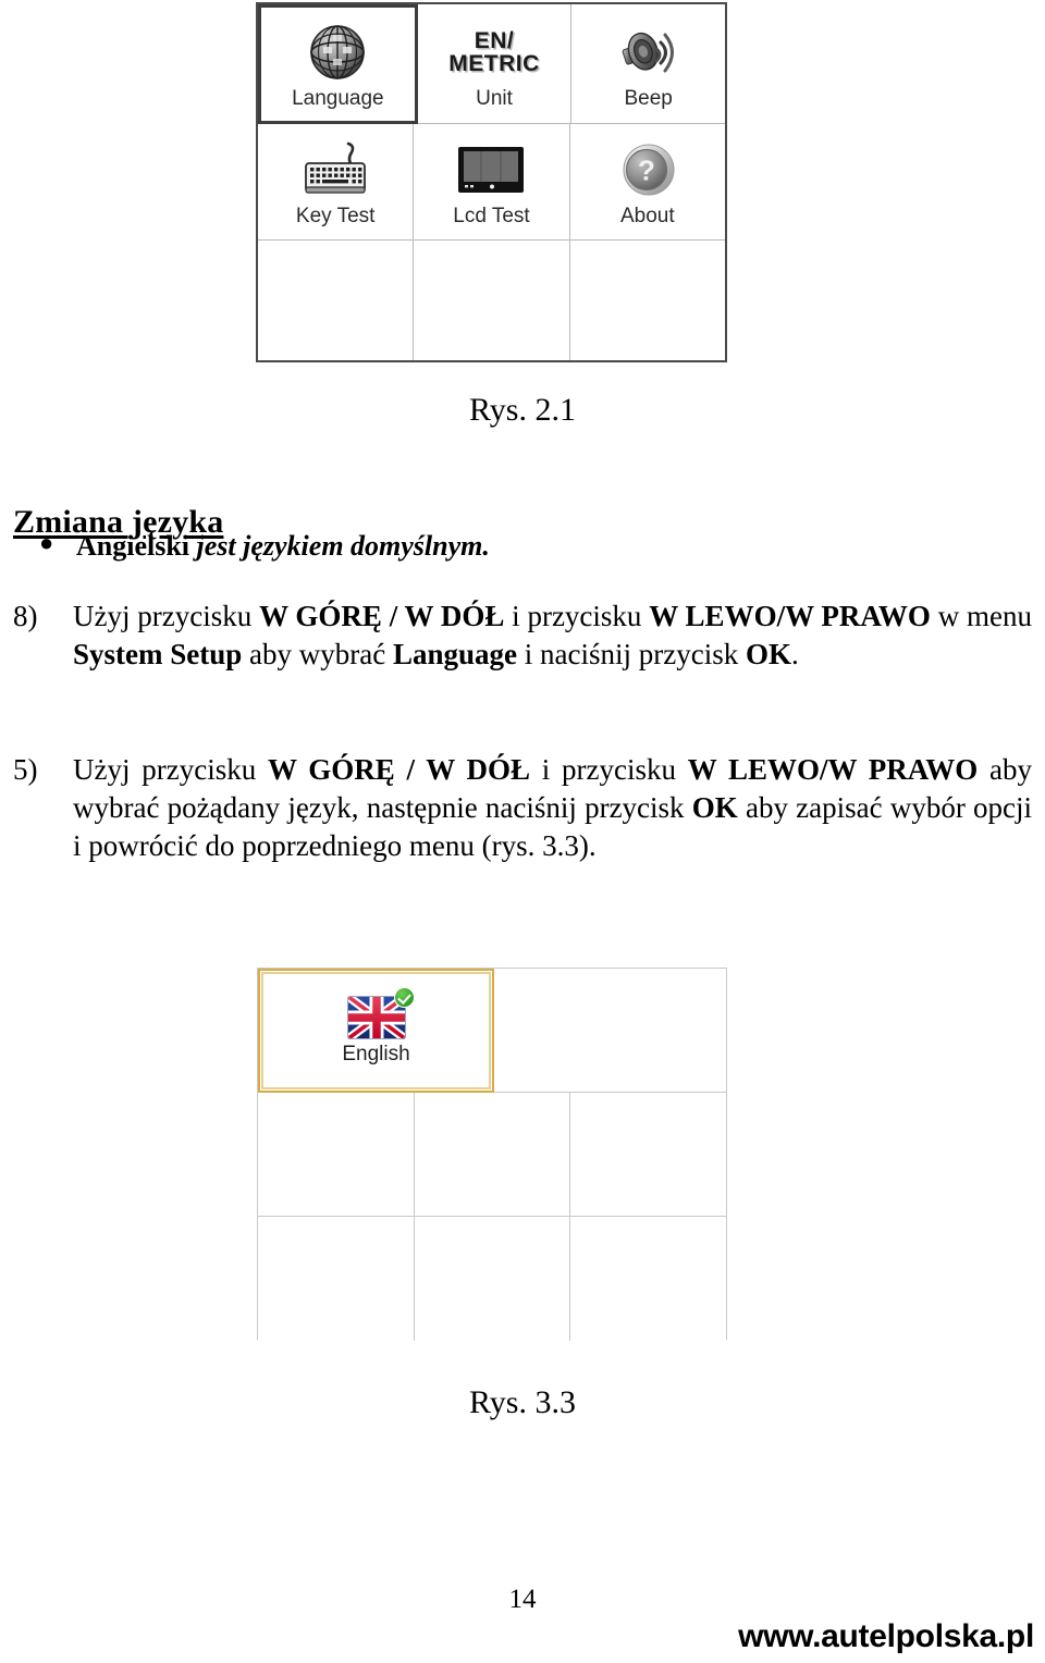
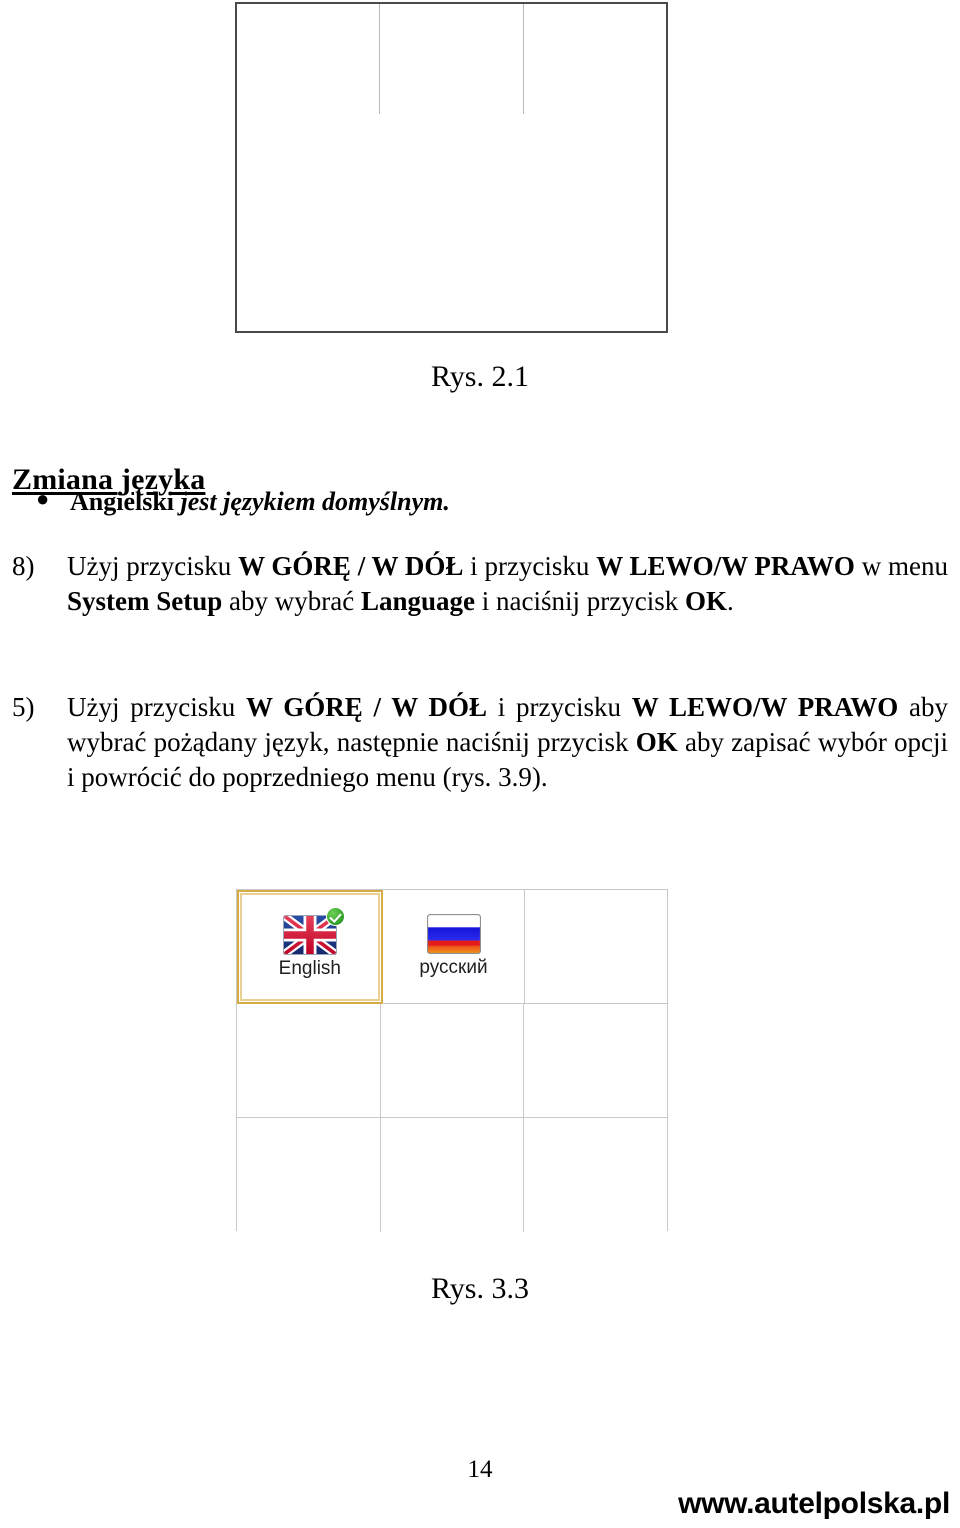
- Language
- EN/
- METRIC
- Unit
- Beep
- Key Test
- Lcd Test
- ?
- About
  Rys. 2.1
  Zmiana języka
  ●
  Angielski jest językiem domyślnym.
  8)
  Użyj przycisku W GÓRĘ / W DÓŁ i przycisku W LEWO/W PRAWO w menu System Setup aby wybrać Language i naciśnij przycisk OK.
  5)
- Użyj przycisku W GÓRĘ / W DÓŁ i przycisku W LEWO/W PRAWO aby wybrać pożądany język, następnie naciśnij przycisk OK aby zapisać wybór opcji i powrócić do poprzedniego menu (rys. 3.3).
+ Użyj przycisku W GÓRĘ / W DÓŁ i przycisku W LEWO/W PRAWO aby wybrać pożądany język, następnie naciśnij przycisk OK aby zapisać wybór opcji i powrócić do poprzedniego menu (rys. 3.9).
  English
+ русский
  Rys. 3.3
  14
  www.autelpolska.pl
